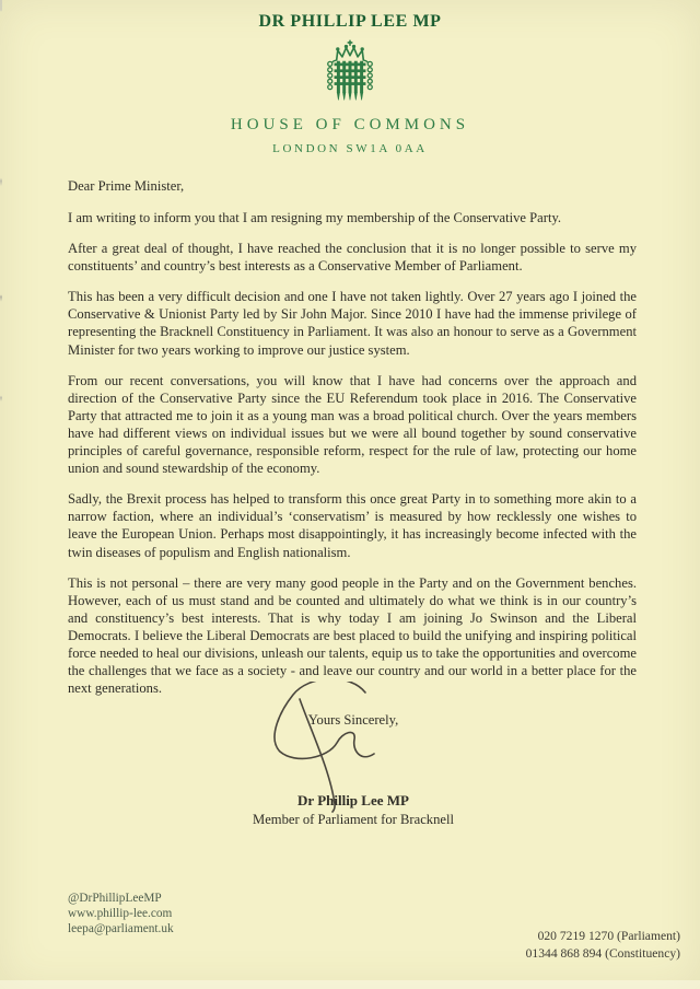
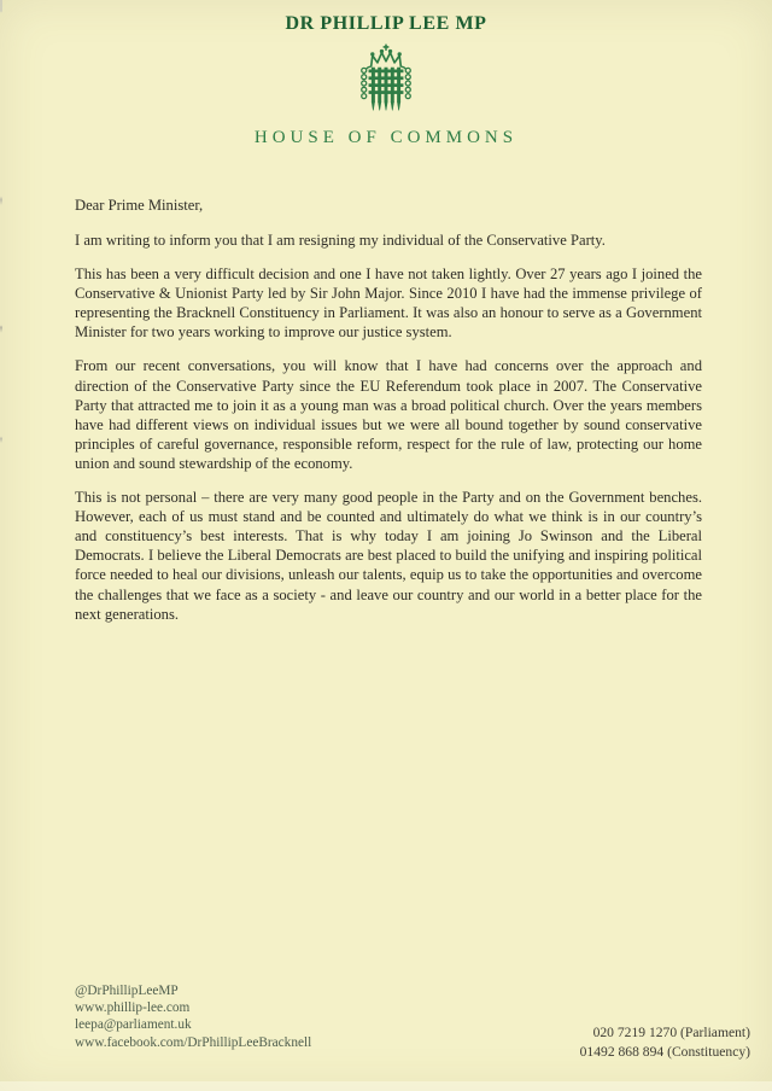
  DR PHILLIP LEE MP
  HOUSE OF COMMONS
- LONDON SW1A 0AA
  Dear Prime Minister,
- I am writing to inform you that I am resigning my membership of the Conservative Party.
+ I am writing to inform you that I am resigning my individual of the Conservative Party.
- After a great deal of thought, I have reached the conclusion that it is no longer possible to serve my constituents’ and country’s best interests as a Conservative Member of Parliament.
  This has been a very difficult decision and one I have not taken lightly. Over 27 years ago I joined the Conservative & Unionist Party led by Sir John Major. Since 2010 I have had the immense privilege of representing the Bracknell Constituency in Parliament. It was also an honour to serve as a Government Minister for two years working to improve our justice system.
- From our recent conversations, you will know that I have had concerns over the approach and direction of the Conservative Party since the EU Referendum took place in 2016. The Conservative Party that attracted me to join it as a young man was a broad political church. Over the years members have had different views on individual issues but we were all bound together by sound conservative principles of careful governance, responsible reform, respect for the rule of law, protecting our home union and sound stewardship of the economy.
+ From our recent conversations, you will know that I have had concerns over the approach and direction of the Conservative Party since the EU Referendum took place in 2007. The Conservative Party that attracted me to join it as a young man was a broad political church. Over the years members have had different views on individual issues but we were all bound together by sound conservative principles of careful governance, responsible reform, respect for the rule of law, protecting our home union and sound stewardship of the economy.
- Sadly, the Brexit process has helped to transform this once great Party in to something more akin to a narrow faction, where an individual’s ‘conservatism’ is measured by how recklessly one wishes to leave the European Union. Perhaps most disappointingly, it has increasingly become infected with the twin diseases of populism and English nationalism.
  This is not personal – there are very many good people in the Party and on the Government benches. However, each of us must stand and be counted and ultimately do what we think is in our country’s and constituency’s best interests. That is why today I am joining Jo Swinson and the Liberal Democrats. I believe the Liberal Democrats are best placed to build the unifying and inspiring political force needed to heal our divisions, unleash our talents, equip us to take the opportunities and overcome the challenges that we face as a society - and leave our country and our world in a better place for the next generations.
- Yours Sincerely,
- Dr Phillip Lee MP
- Member of Parliament for Bracknell
  @DrPhillipLeeMP
  www.phillip-lee.com
  leepa@parliament.uk
+ www.facebook.com/DrPhillipLeeBracknell
  020 7219 1270 (Parliament)
- 01344 868 894 (Constituency)
+ 01492 868 894 (Constituency)
